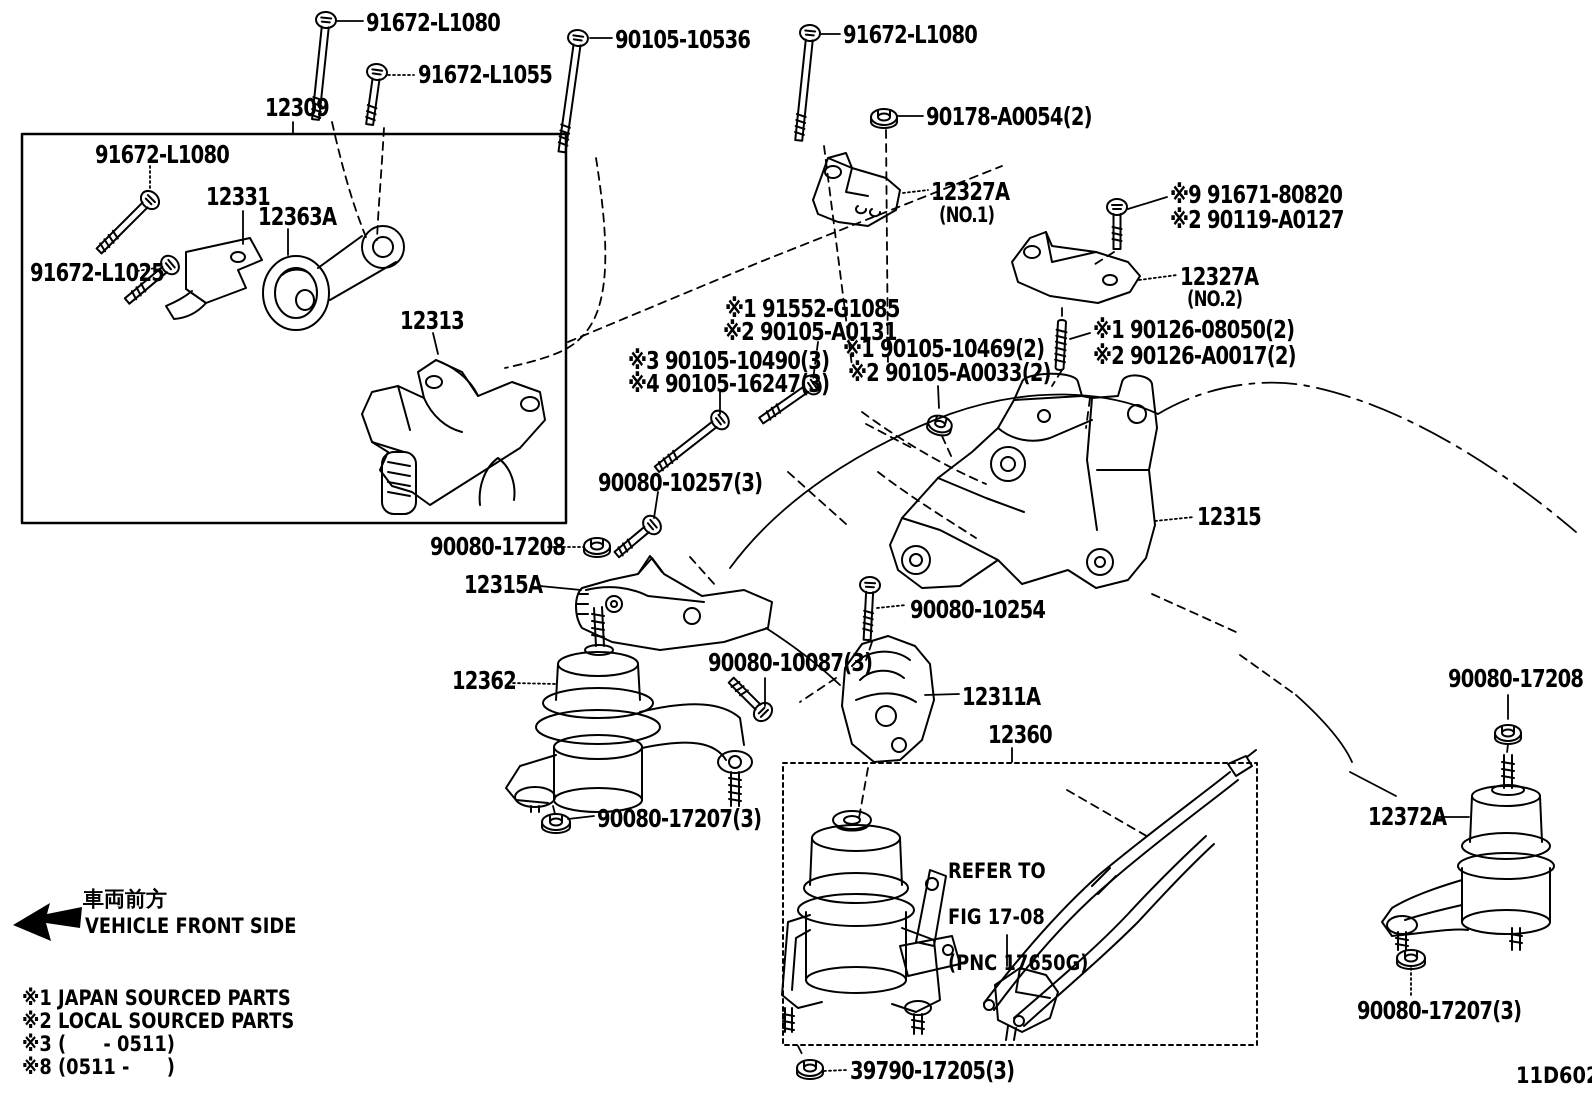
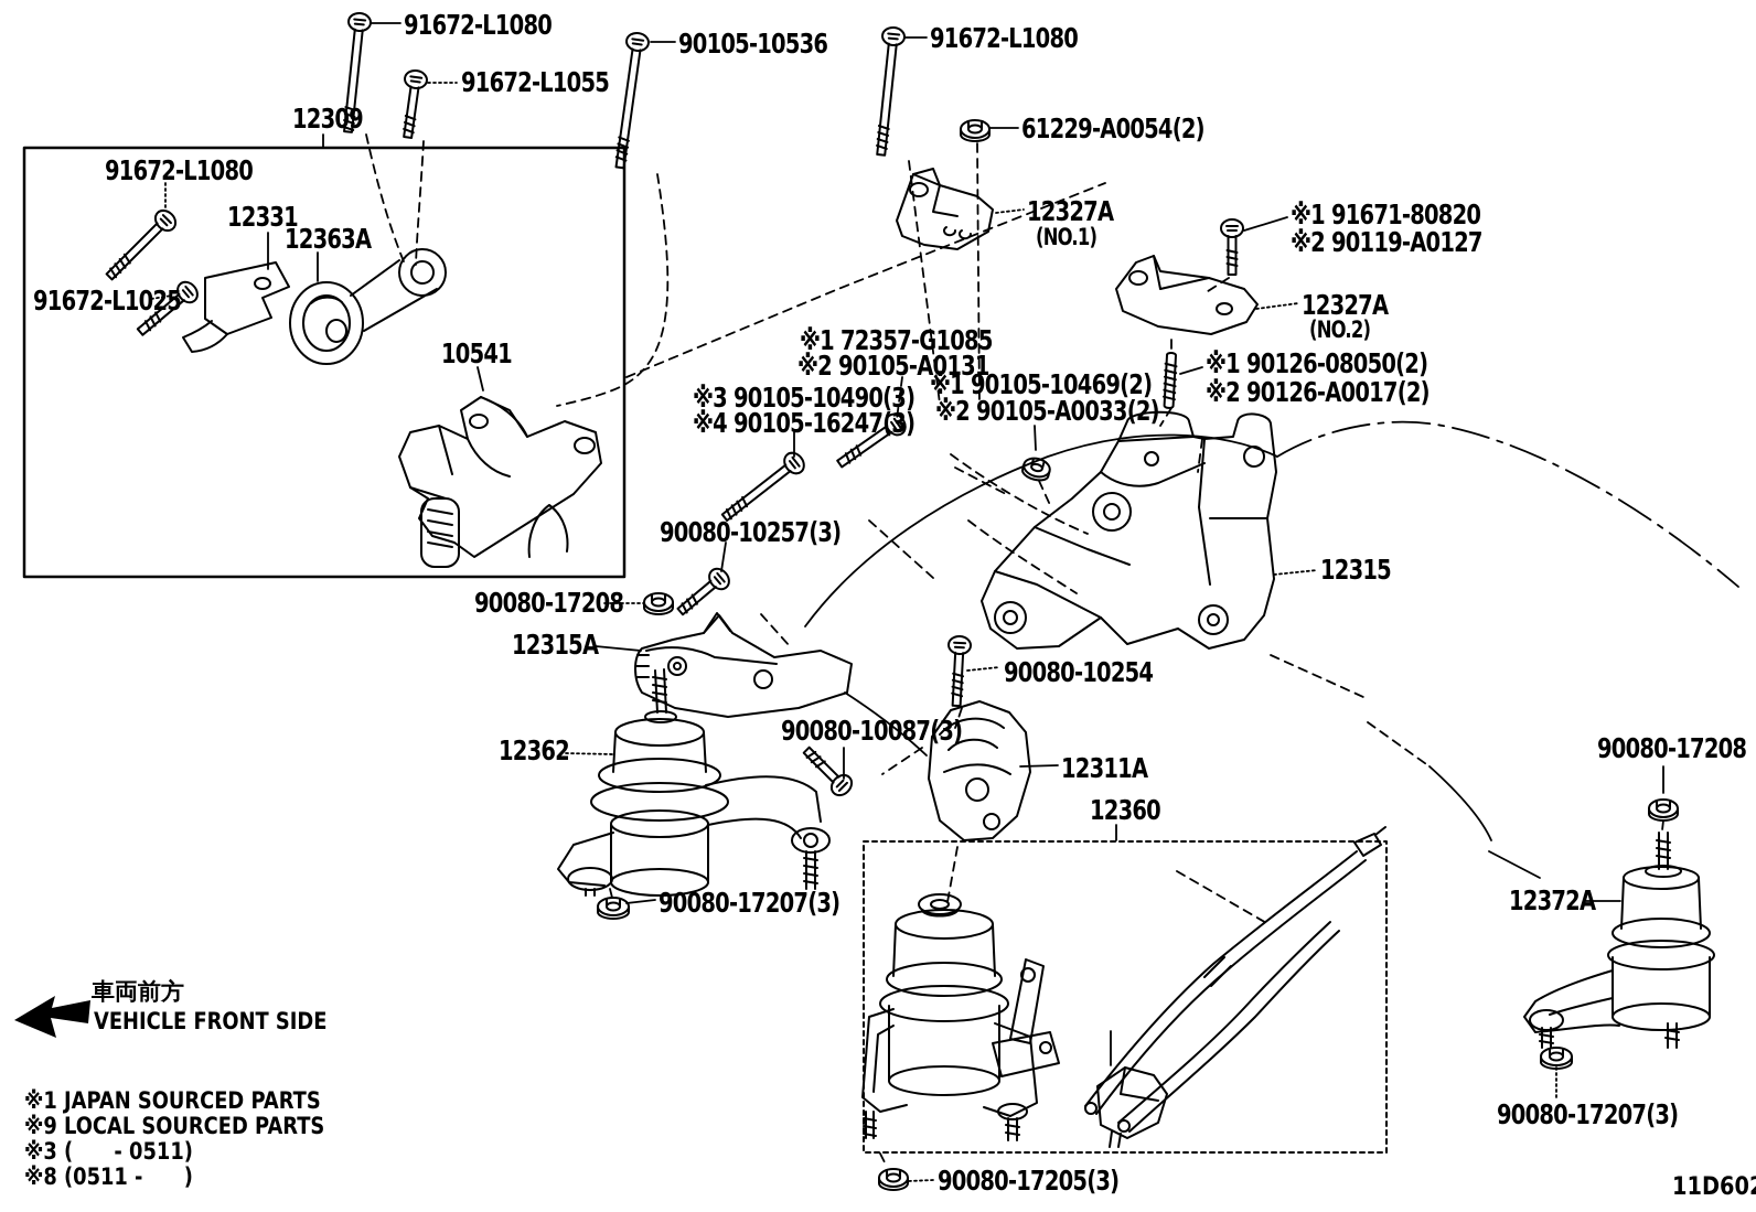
  91672-L1080
  90105-10536
  91672-L1080
  91672-L1055
  12309
- 90178-A0054(2)
+ 61229-A0054(2)
  91672-L1080
  12331
  12363A
  91672-L1025
- 12313
+ 10541
  12327A
  (NO.1)
- ※9 91671-80820
+ ※1 91671-80820
  ※2 90119-A0127
  12327A
  (NO.2)
  ※1 90126-08050(2)
  ※2 90126-A0017(2)
- ※1 91552-G1085
+ ※1 72357-G1085
  ※2 90105-A0131
  ※3 90105-10490(3)
  ※4 90105-16247(3)
  ※1 90105-10469(2)
  ※2 90105-A0033(2)
  90080-10257(3)
  12315
  90080-17208
  12315A
  12362
  90080-10254
  90080-10087(3)
  12311A
  12360
  90080-17207(3)
- 39790-17205(3)
+ 90080-17205(3)
  90080-17208
  12372A
  90080-17207(3)
- REFER TO
- FIG 17-08
- (PNC 17650G)
  車両前方
  VEHICLE FRONT SIDE
  ※1 JAPAN SOURCED PARTS
- ※2 LOCAL SOURCED PARTS
+ ※9 LOCAL SOURCED PARTS
  ※3 ( - 0511)
  ※8 (0511 - )
  11D60
